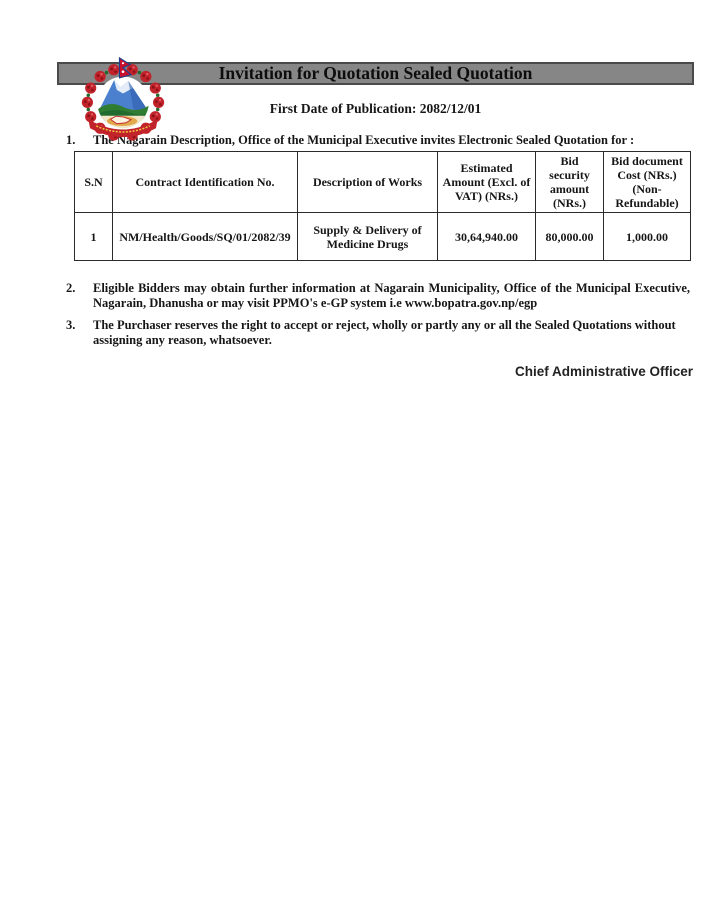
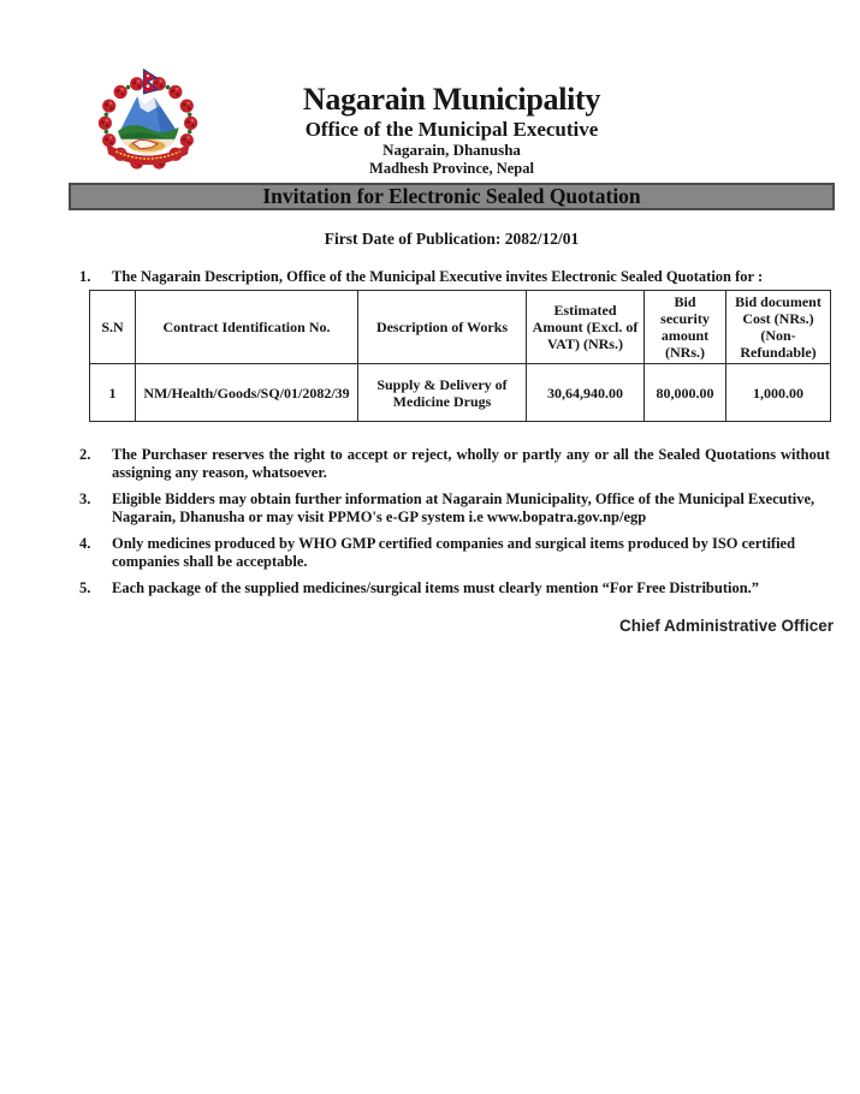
+ Nagarain Municipality
+ Office of the Municipal Executive
+ Nagarain, Dhanusha
+ Madhesh Province, Nepal
- Invitation for Quotation Sealed Quotation
+ Invitation for Electronic Sealed Quotation
  First Date of Publication: 2082/12/01
  1.
  The Nagarain Description, Office of the Municipal Executive invites Electronic Sealed Quotation for :
  S.N	Contract Identification No.	Description of Works	Estimated Amount (Excl. of VAT) (NRs.)	Bid security amount (NRs.)	Bid document Cost (NRs.) (Non- Refundable)
  1	NM/Health/Goods/SQ/01/2082/39	Supply & Delivery of Medicine Drugs	30,64,940.00	80,000.00	1,000.00
  2.
- Eligible Bidders may obtain further information at Nagarain Municipality, Office of the Municipal Executive, Nagarain, Dhanusha or may visit PPMO's e-GP system i.e www.bopatra.gov.np/egp
+ The Purchaser reserves the right to accept or reject, wholly or partly any or all the Sealed Quotations without assigning any reason, whatsoever.
  3.
- The Purchaser reserves the right to accept or reject, wholly or partly any or all the Sealed Quotations without assigning any reason, whatsoever.
+ Eligible Bidders may obtain further information at Nagarain Municipality, Office of the Municipal Executive, Nagarain, Dhanusha or may visit PPMO's e-GP system i.e www.bopatra.gov.np/egp
+ 4.
+ Only medicines produced by WHO GMP certified companies and surgical items produced by ISO certified companies shall be acceptable.
+ 5.
+ Each package of the supplied medicines/surgical items must clearly mention “For Free Distribution.”
  Chief Administrative Officer
